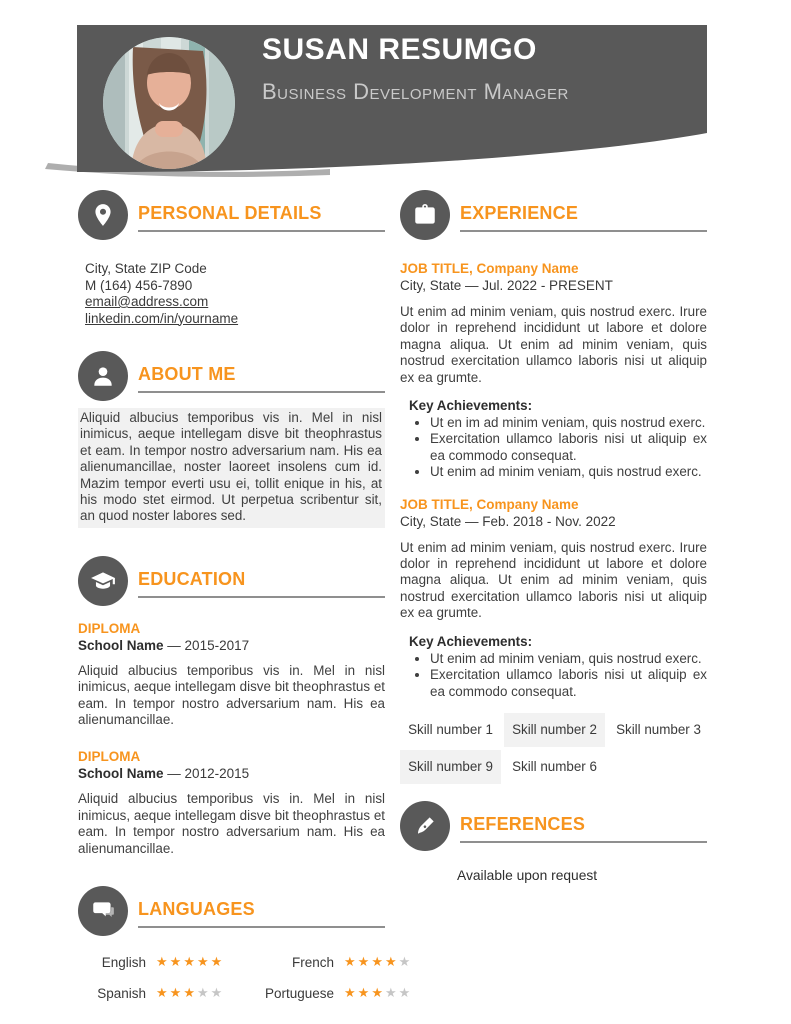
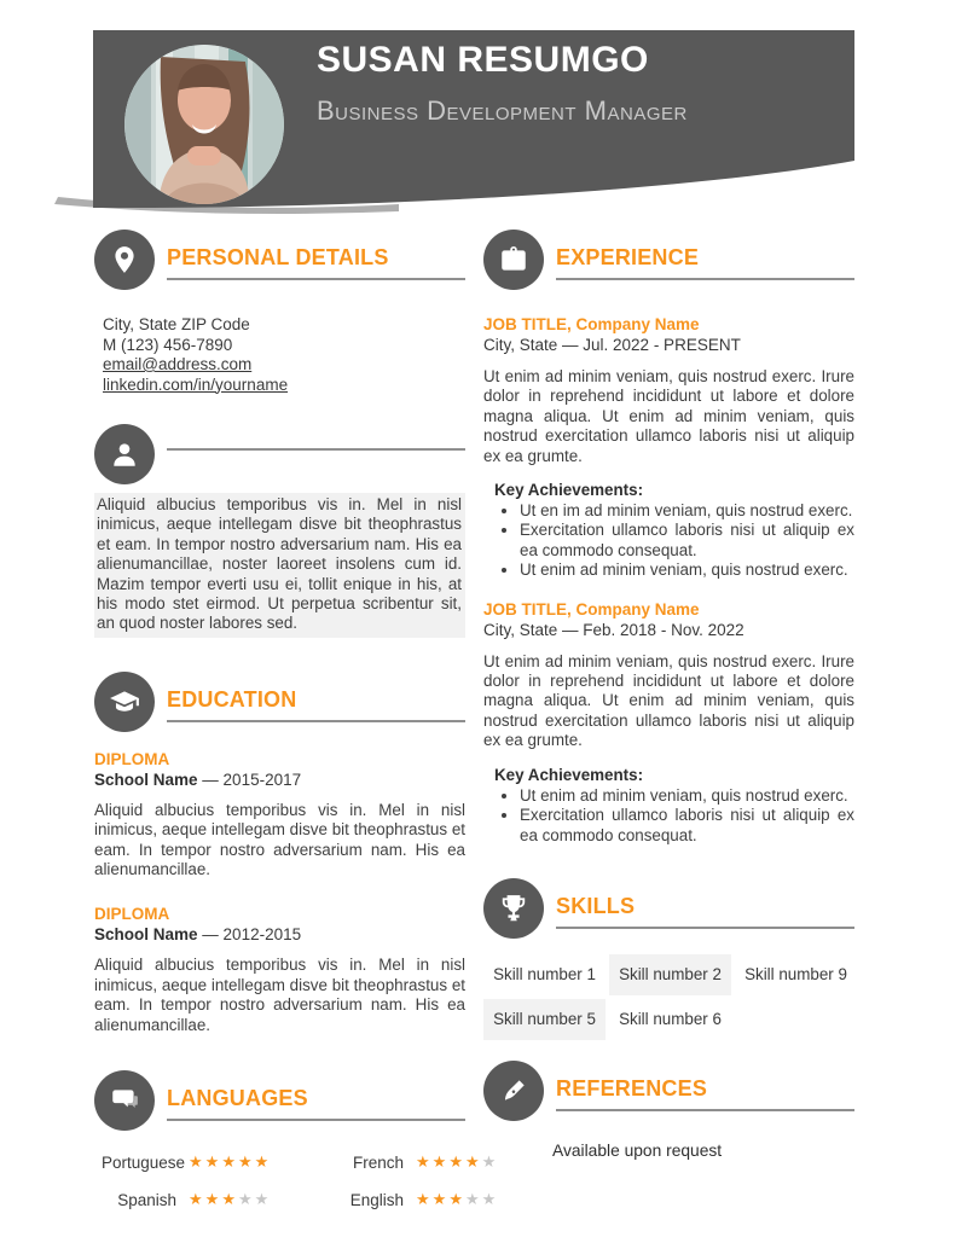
  SUSAN RESUMGO
  Business Development Manager
  PERSONAL DETAILS
  City, State ZIP Code
- M (164) 456-7890
+ M (123) 456-7890
  email@address.com
  linkedin.com/in/yourname
- ABOUT ME
  Aliquid albucius temporibus vis in. Mel in nisl inimicus, aeque intellegam disve bit theophrastus et eam. In tempor nostro adversarium nam. His ea alienumancillae, noster laoreet insolens cum id. Mazim tempor everti usu ei, tollit enique in his, at his modo stet eirmod. Ut perpetua scribentur sit, an quod noster labores sed.
  EDUCATION
  DIPLOMA
  School Name — 2015-2017
  Aliquid albucius temporibus vis in. Mel in nisl inimicus, aeque intellegam disve bit theophrastus et eam. In tempor nostro adversarium nam. His ea alienumancillae.
  DIPLOMA
  School Name — 2012-2015
  Aliquid albucius temporibus vis in. Mel in nisl inimicus, aeque intellegam disve bit theophrastus et eam. In tempor nostro adversarium nam. His ea alienumancillae.
  LANGUAGES
- English
+ Portuguese
  ★★★★★
  French
  ★★★★★
  Spanish
  ★★★★★
- Portuguese
+ English
  ★★★★★
  EXPERIENCE
  JOB TITLE, Company Name
  City, State — Jul. 2022 - PRESENT
  Ut enim ad minim veniam, quis nostrud exerc. Irure dolor in reprehend incididunt ut labore et dolore magna aliqua. Ut enim ad minim veniam, quis nostrud exercitation ullamco laboris nisi ut aliquip ex ea grumte.
  Key Achievements:
  Ut en im ad minim veniam, quis nostrud exerc.
  Exercitation ullamco laboris nisi ut aliquip ex ea commodo consequat.
  Ut enim ad minim veniam, quis nostrud exerc.
  JOB TITLE, Company Name
  City, State — Feb. 2018 - Nov. 2022
  Ut enim ad minim veniam, quis nostrud exerc. Irure dolor in reprehend incididunt ut labore et dolore magna aliqua. Ut enim ad minim veniam, quis nostrud exercitation ullamco laboris nisi ut aliquip ex ea grumte.
  Key Achievements:
  Ut enim ad minim veniam, quis nostrud exerc.
  Exercitation ullamco laboris nisi ut aliquip ex ea commodo consequat.
+ SKILLS
  Skill number 1
  Skill number 2
- Skill number 3
  Skill number 9
+ Skill number 5
  Skill number 6
  REFERENCES
  Available upon request
